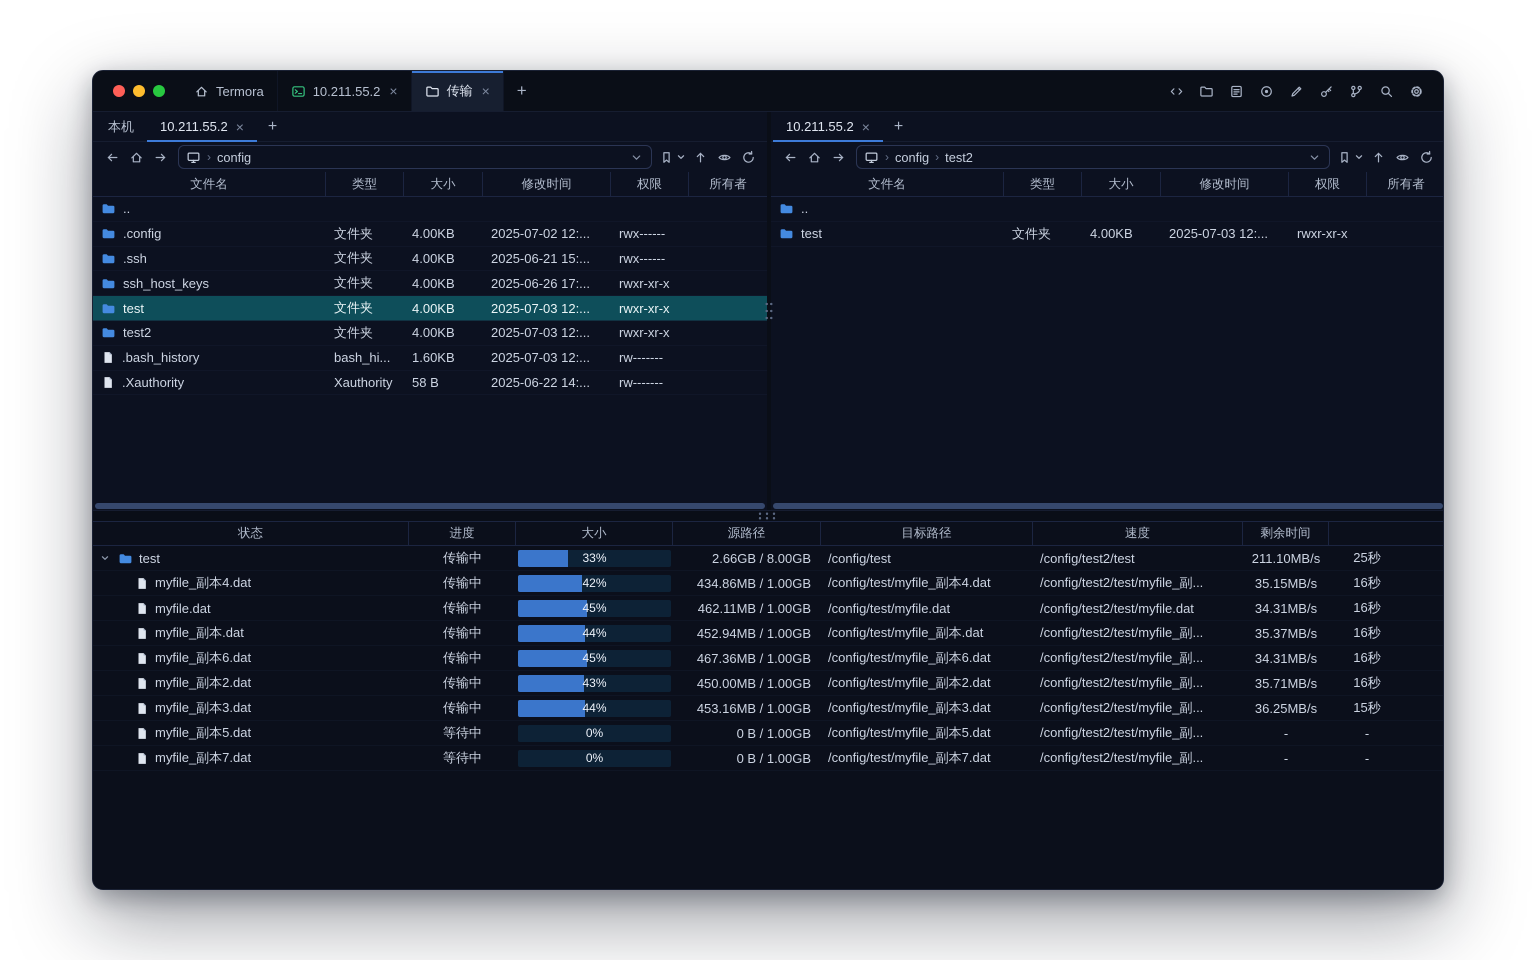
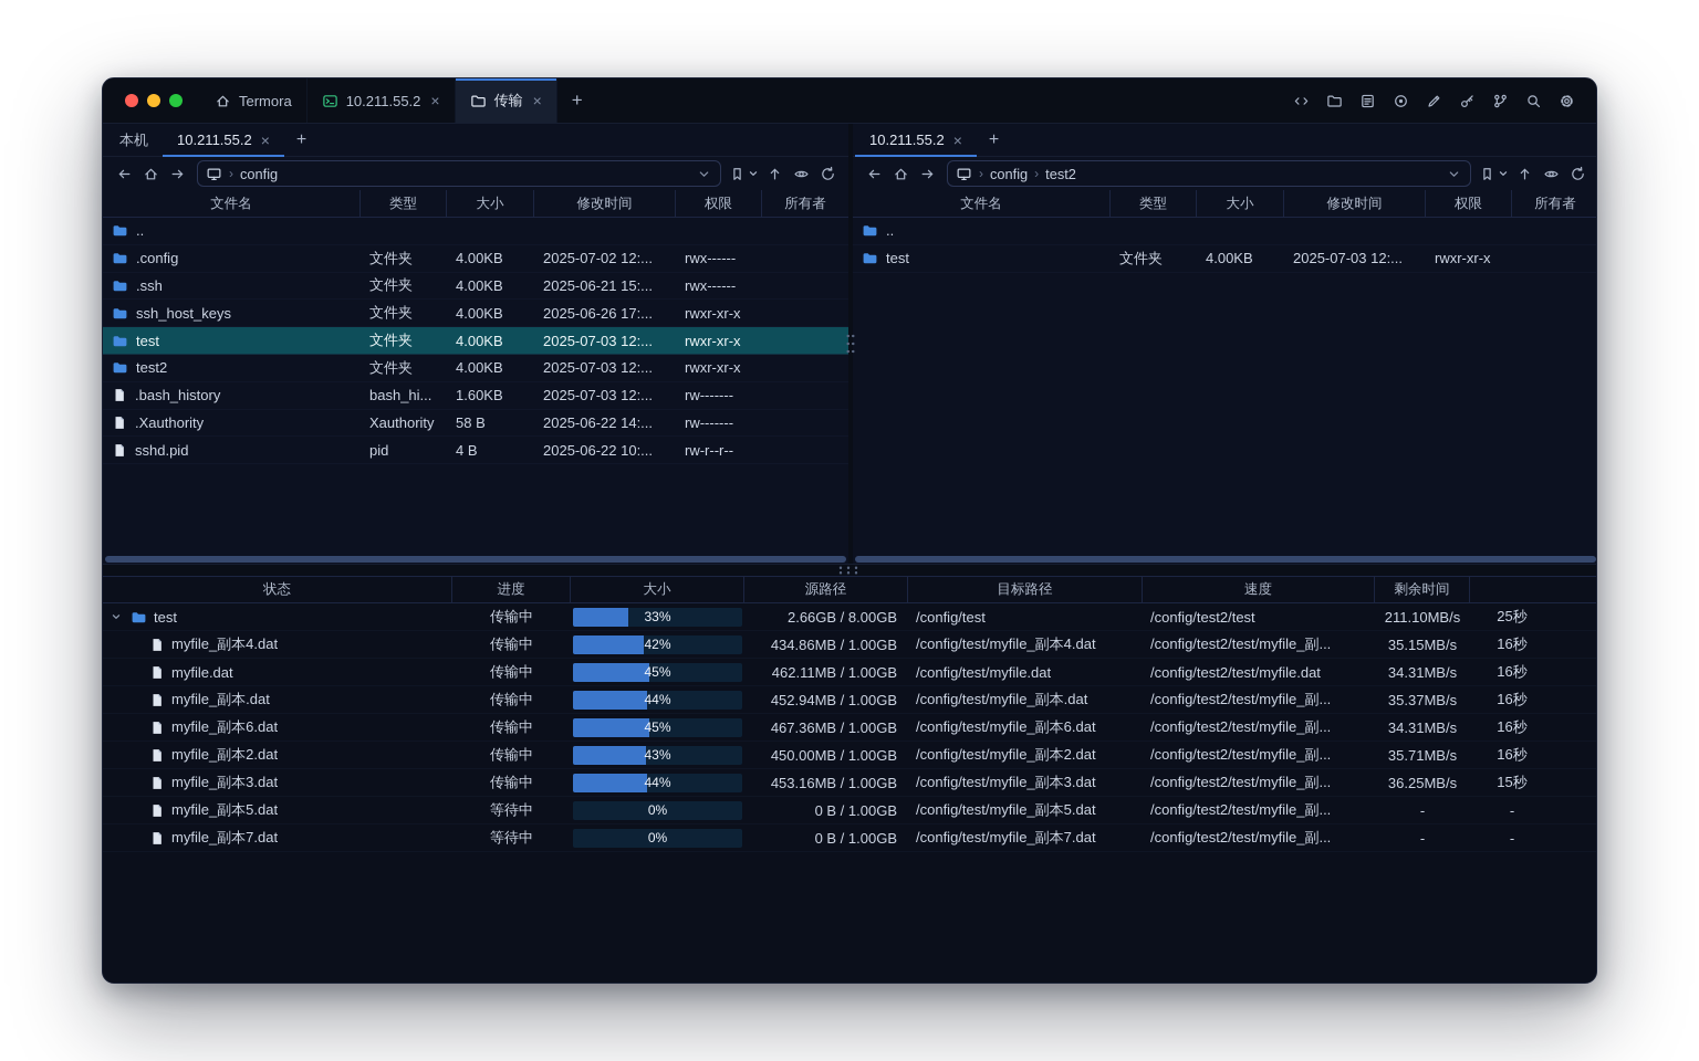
  Termora
  10.211.55.2
  ×
  传输
  ×
  +
  本机
  10.211.55.2
  ×
  +
  ›
  config
  文件名
  类型
  大小
  修改时间
  权限
  所有者
  ..
  .config
  文件夹
  4.00KB
  2025-07-02 12:...
  rwx------
  .ssh
  文件夹
  4.00KB
  2025-06-21 15:...
  rwx------
  ssh_host_keys
  文件夹
  4.00KB
  2025-06-26 17:...
  rwxr-xr-x
  test
  文件夹
  4.00KB
  2025-07-03 12:...
  rwxr-xr-x
  test2
  文件夹
  4.00KB
  2025-07-03 12:...
  rwxr-xr-x
  .bash_history
  bash_hi...
  1.60KB
  2025-07-03 12:...
  rw-------
  .Xauthority
  Xauthority
  58 B
  2025-06-22 14:...
  rw-------
+ sshd.pid
+ pid
+ 4 B
+ 2025-06-22 10:...
+ rw-r--r--
  10.211.55.2
  ×
  +
  ›
  config
  ›
  test2
  文件名
  类型
  大小
  修改时间
  权限
  所有者
  ..
  test
  文件夹
  4.00KB
  2025-07-03 12:...
  rwxr-xr-x
  状态
  进度
  大小
  源路径
  目标路径
  速度
  剩余时间
  test
  传输中
  33%
  2.66GB / 8.00GB
  /config/test
  /config/test2/test
  211.10MB/s
  25秒
  myfile_副本4.dat
  传输中
  42%
  434.86MB / 1.00GB
  /config/test/myfile_副本4.dat
  /config/test2/test/myfile_副...
  35.15MB/s
  16秒
  myfile.dat
  传输中
  45%
  462.11MB / 1.00GB
  /config/test/myfile.dat
  /config/test2/test/myfile.dat
  34.31MB/s
  16秒
  myfile_副本.dat
  传输中
  44%
  452.94MB / 1.00GB
  /config/test/myfile_副本.dat
  /config/test2/test/myfile_副...
  35.37MB/s
  16秒
  myfile_副本6.dat
  传输中
  45%
  467.36MB / 1.00GB
  /config/test/myfile_副本6.dat
  /config/test2/test/myfile_副...
  34.31MB/s
  16秒
  myfile_副本2.dat
  传输中
  43%
  450.00MB / 1.00GB
  /config/test/myfile_副本2.dat
  /config/test2/test/myfile_副...
  35.71MB/s
  16秒
  myfile_副本3.dat
  传输中
  44%
  453.16MB / 1.00GB
  /config/test/myfile_副本3.dat
  /config/test2/test/myfile_副...
  36.25MB/s
  15秒
  myfile_副本5.dat
  等待中
  0%
  0 B / 1.00GB
  /config/test/myfile_副本5.dat
  /config/test2/test/myfile_副...
  -
  -
  myfile_副本7.dat
  等待中
  0%
  0 B / 1.00GB
  /config/test/myfile_副本7.dat
  /config/test2/test/myfile_副...
  -
  -
